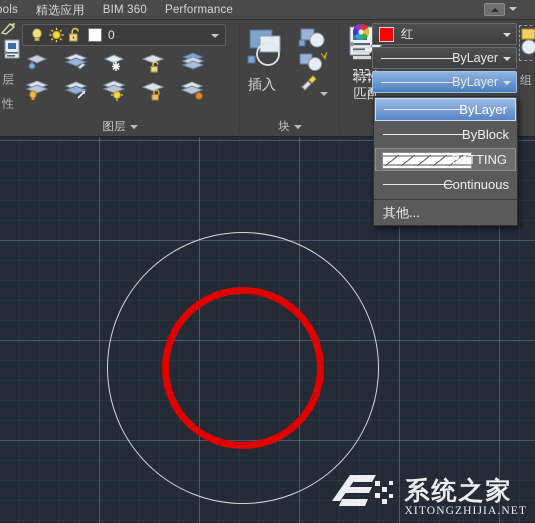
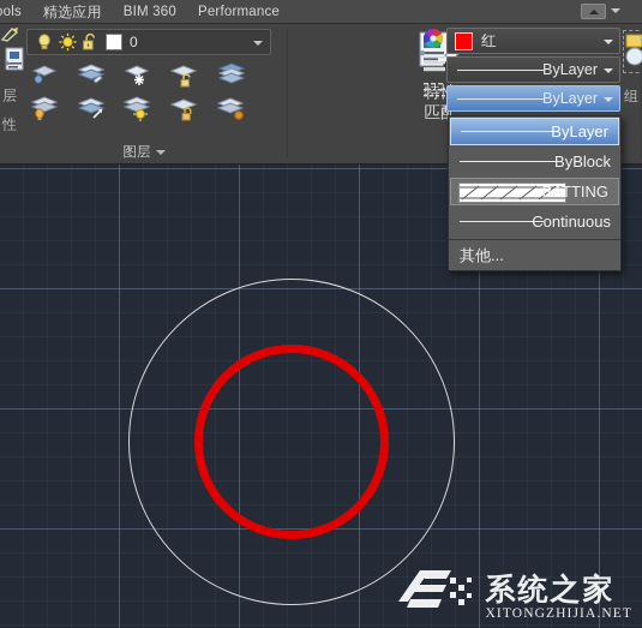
  ols
  精选应用
  BIM 360
  Performance
  0
  图层
- 插入
- 块
  匹配
  红
  ByLayer
  ByLayer
  组
  ByLayer
  ByBlock
  BATTING
  Continuous
  其他...
  系统之家
  XITONGZHIJIA.NET
